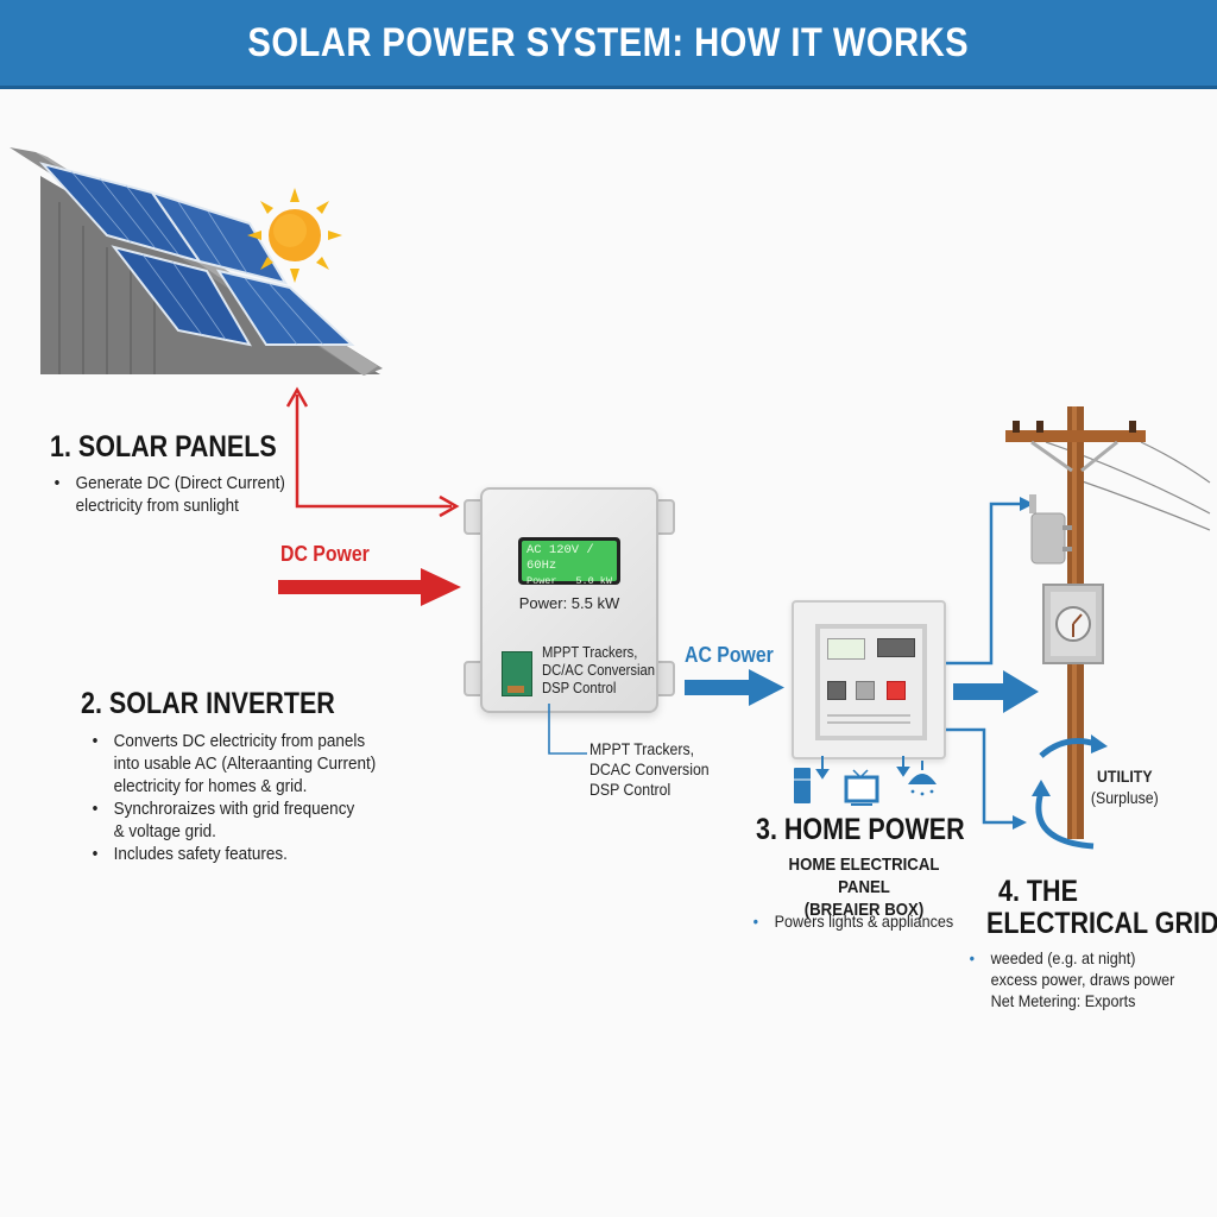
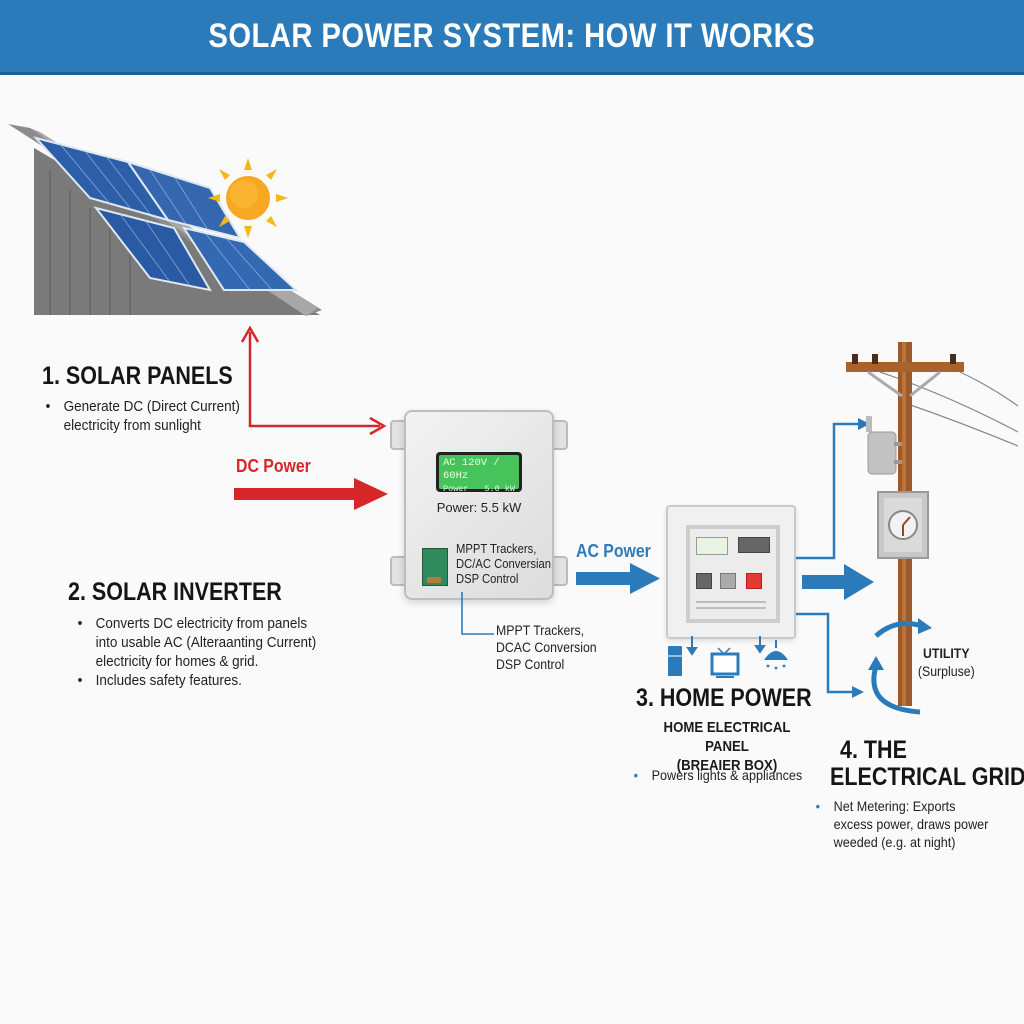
  SOLAR POWER SYSTEM: HOW IT WORKS
  1. SOLAR PANELS
  Generate DC (Direct Current) electricity from sunlight
  DC Power
  AC 120V / 60Hz
  Power
  5.0 kW
  Power: 5.5 kW
  MPPT Trackers,
  DC/AC Conversian
  DSP Control
  MPPT Trackers,
  DCAC Conversion
  DSP Control
  2. SOLAR INVERTER
  Converts DC electricity from panels
  into usable AC (Alteraanting Current)
  electricity for homes & grid.
- Synchroraizes with grid frequency
- & voltage grid.
  Includes safety features.
  AC Power
  3. HOME POWER
  HOME ELECTRICAL PANEL
  (BREAIER BOX)
  Powers lights & appliances
  UTILITY
  (Surpluse)
  4. THE
  ELECTRICAL GRID
- weeded (e.g. at night)
+ Net Metering: Exports
  excess power, draws power
- Net Metering: Exports
+ weeded (e.g. at night)
